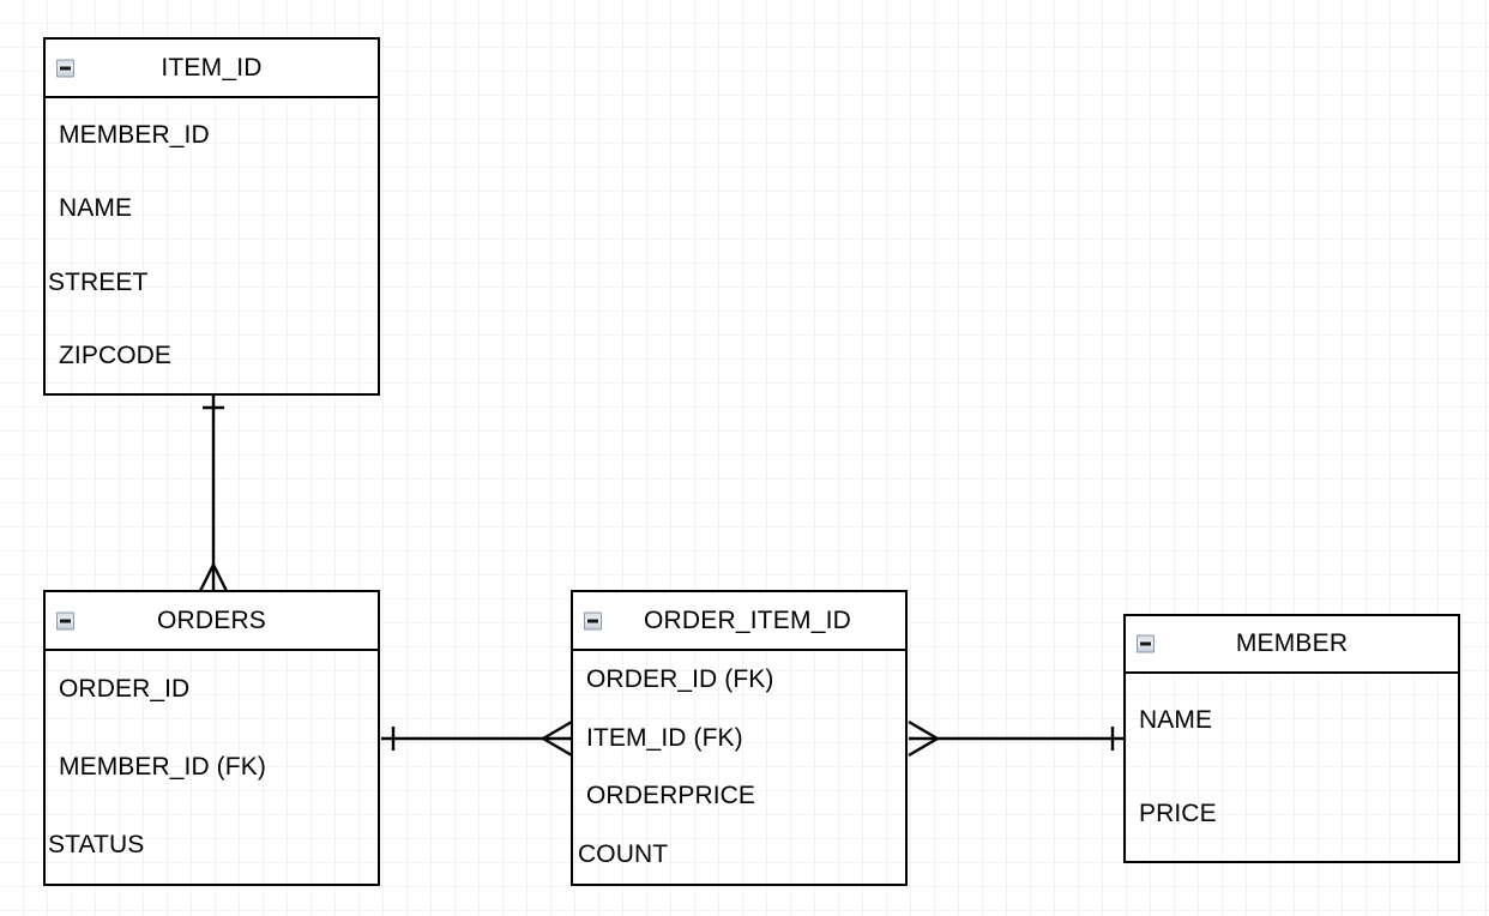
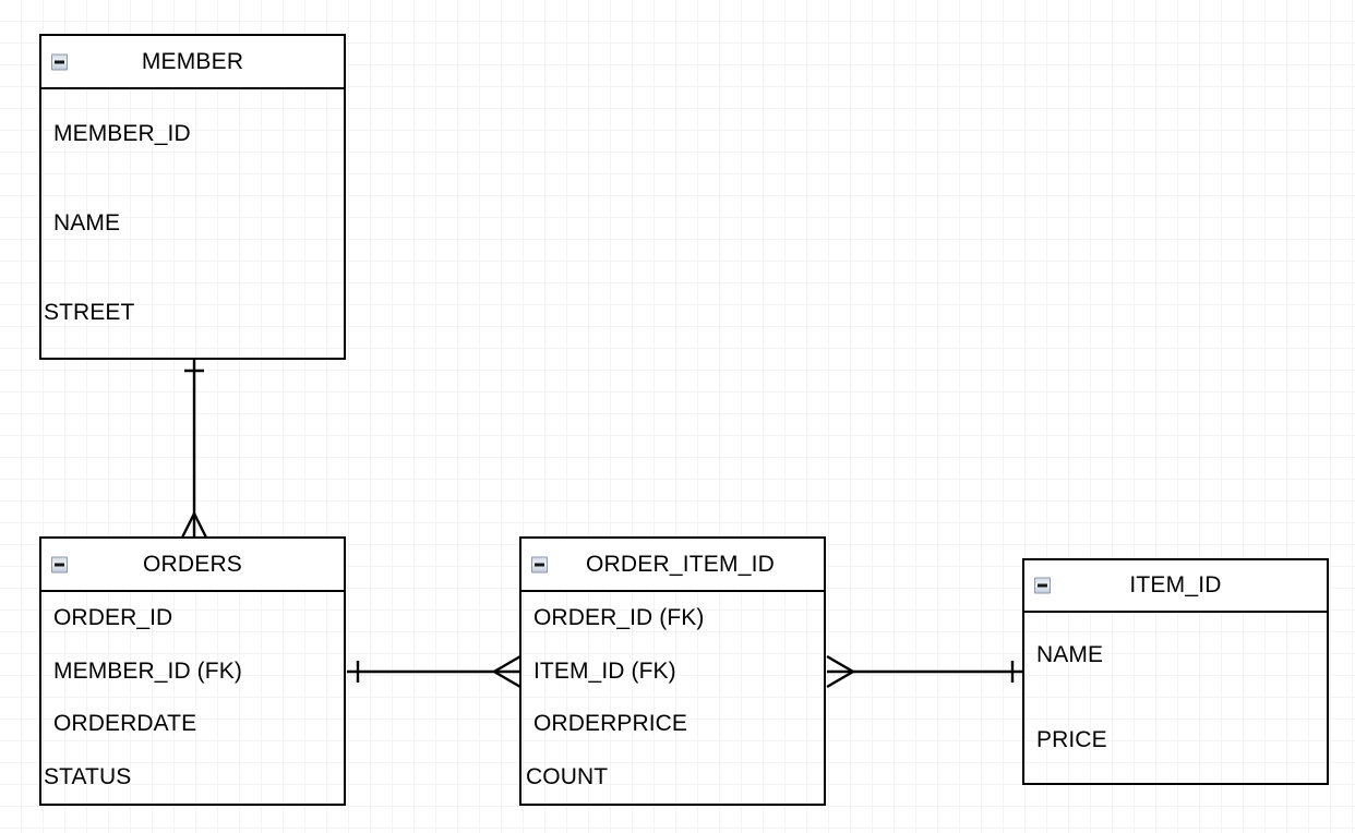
- ITEM_ID
+ MEMBER
  MEMBER_ID
  NAME
  STREET
- ZIPCODE
  ORDERS
  ORDER_ID
  MEMBER_ID (FK)
+ ORDERDATE
  STATUS
  ORDER_ITEM_ID
  ORDER_ID (FK)
  ITEM_ID (FK)
  ORDERPRICE
  COUNT
- MEMBER
+ ITEM_ID
  NAME
  PRICE
